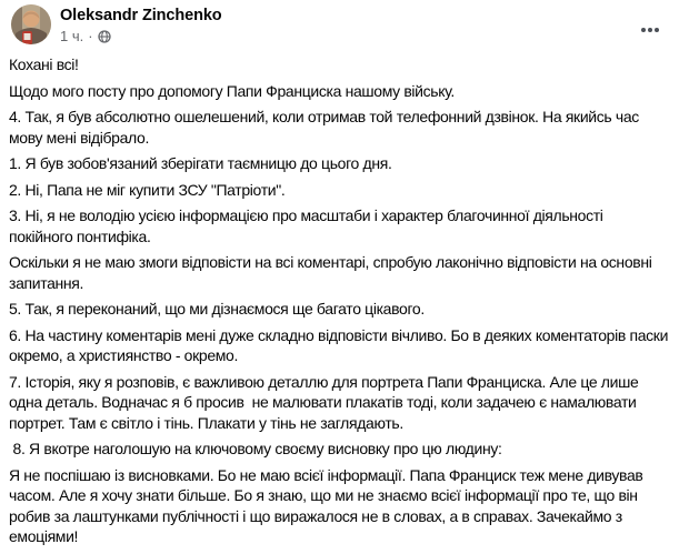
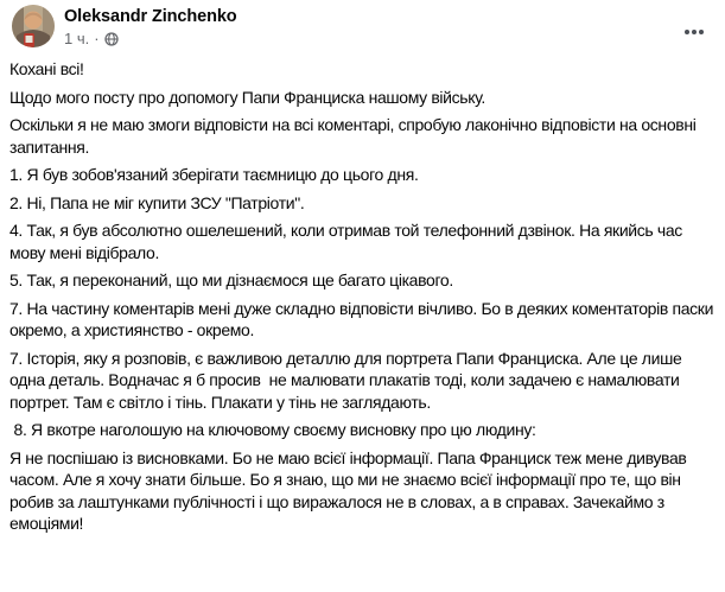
  Oleksandr Zinchenko
  1 ч.
  ·
  Кохані всі!
  Щодо мого посту про допомогу Папи Франциска нашому війську.
- 4. Так, я був абсолютно ошелешений, коли отримав той телефонний дзвінок. На якийсь час мову мені відібрало.
+ Оскільки я не маю змоги відповісти на всі коментарі, спробую лаконічно відповісти на основні запитання.
  1. Я був зобов'язаний зберігати таємницю до цього дня.
  2. Ні, Папа не міг купити ЗСУ "Патріоти".
- 3. Ні, я не володію усією інформацією про масштаби і характер благочинної діяльності покійного понтифіка.
- Оскільки я не маю змоги відповісти на всі коментарі, спробую лаконічно відповісти на основні запитання.
+ 4. Так, я був абсолютно ошелешений, коли отримав той телефонний дзвінок. На якийсь час мову мені відібрало.
  5. Так, я переконаний, що ми дізнаємося ще багато цікавого.
- 6. На частину коментарів мені дуже складно відповісти вічливо. Бо в деяких коментаторів паски окремо, а християнство - окремо.
+ 7. На частину коментарів мені дуже складно відповісти вічливо. Бо в деяких коментаторів паски окремо, а християнство - окремо.
  7. Історія, яку я розповів, є важливою деталлю для портрета Папи Франциска. Але це лише одна деталь. Водначас я б просив не малювати плакатів тоді, коли задачею є намалювати портрет. Там є світло і тінь. Плакати у тінь не заглядають.
  8. Я вкотре наголошую на ключовому своєму висновку про цю людину:
  Я не поспішаю із висновками. Бо не маю всієї інформації. Папа Франциск теж мене дивував часом. Але я хочу знати більше. Бо я знаю, що ми не знаємо всієї інформації про те, що він робив за лаштунками публічності і що виражалося не в словах, а в справах. Зачекаймо з емоціями!
